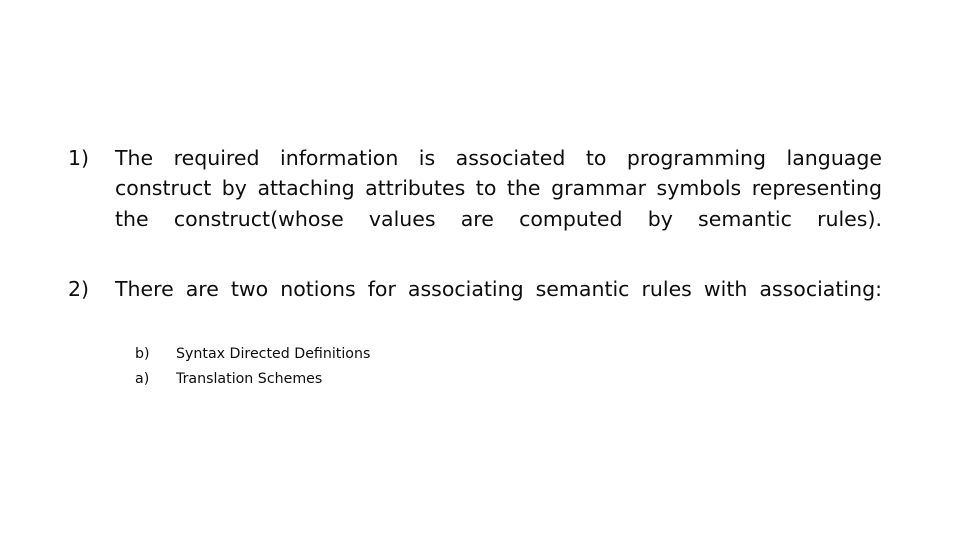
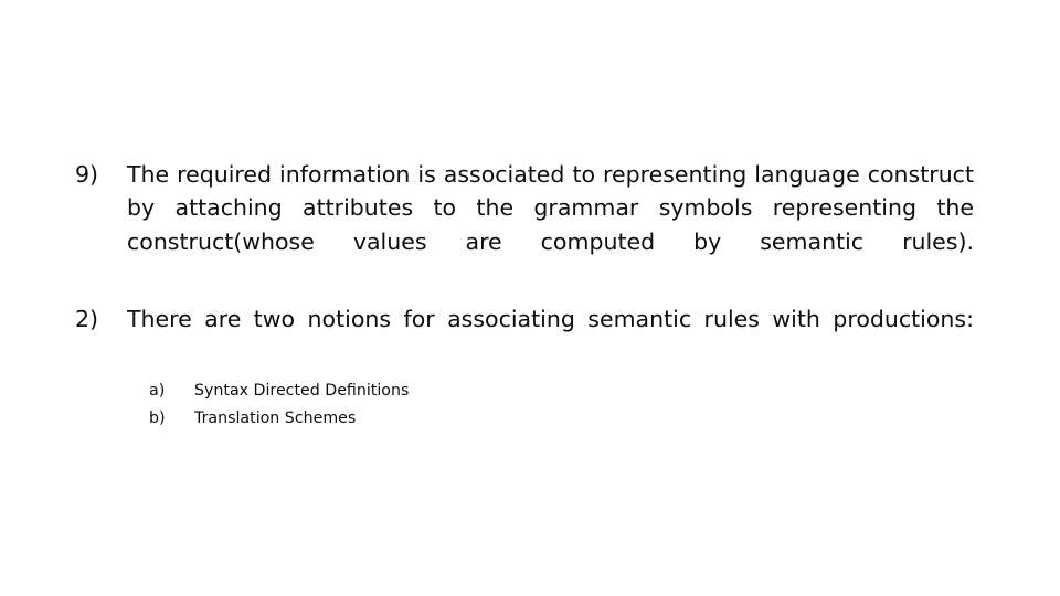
- 1)
+ 9)
- The required information is associated to programming language construct by attaching attributes to the grammar symbols representing the construct(whose values are computed by semantic rules).
+ The required information is associated to representing language construct by attaching attributes to the grammar symbols representing the construct(whose values are computed by semantic rules).
  2)
- There are two notions for associating semantic rules with associating:
+ There are two notions for associating semantic rules with productions:
- b)
+ a)
  Syntax Directed Definitions
- a)
+ b)
  Translation Schemes
